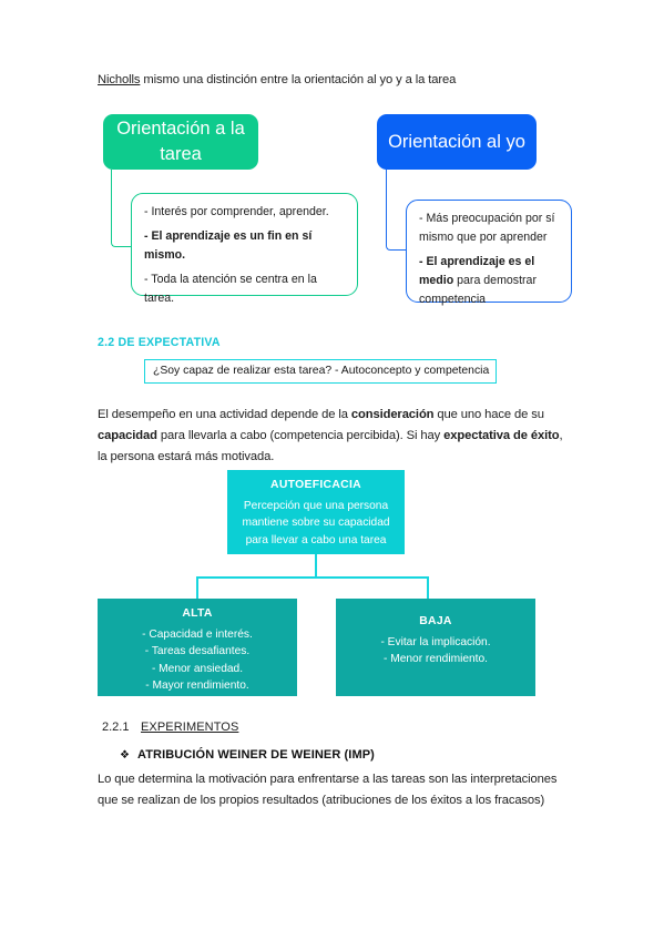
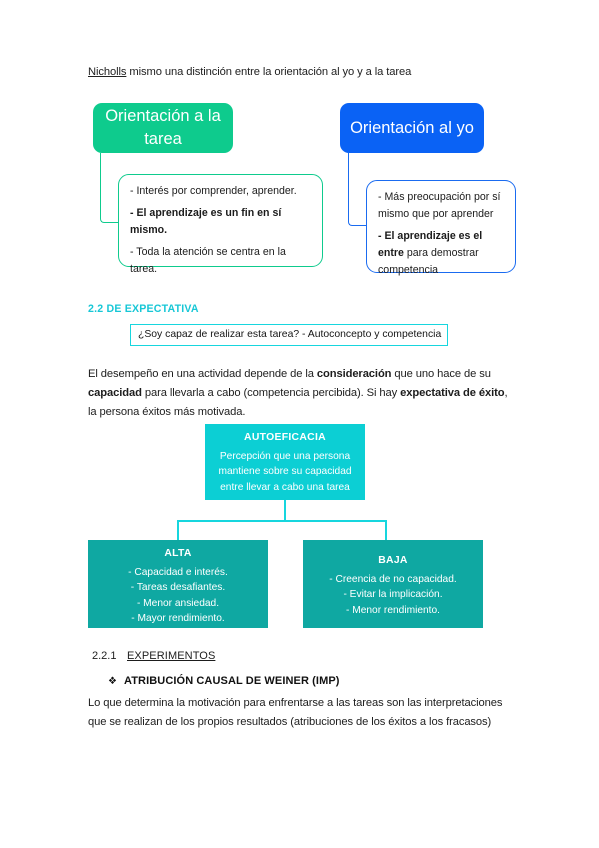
  Nicholls mismo una distinción entre la orientación al yo y a la tarea
  Orientación a la tarea
  - Interés por comprender, aprender.
  - El aprendizaje es un fin en sí mismo.
  - Toda la atención se centra en la tarea.
  Orientación al yo
  - Más preocupación por sí mismo que por aprender
- - El aprendizaje es el medio para demostrar competencia
+ - El aprendizaje es el entre para demostrar competencia
  2.2 DE EXPECTATIVA
  ¿Soy capaz de realizar esta tarea? - Autoconcepto y competencia
- El desempeño en una actividad depende de la consideración que uno hace de su capacidad para llevarla a cabo (competencia percibida). Si hay expectativa de éxito, la persona estará más motivada.
+ El desempeño en una actividad depende de la consideración que uno hace de su capacidad para llevarla a cabo (competencia percibida). Si hay expectativa de éxito, la persona éxitos más motivada.
  AUTOEFICACIA
  Percepción que una persona
  mantiene sobre su capacidad
- para llevar a cabo una tarea
+ entre llevar a cabo una tarea
  ALTA
  - Capacidad e interés.
  - Tareas desafiantes.
  - Menor ansiedad.
  - Mayor rendimiento.
  BAJA
+ - Creencia de no capacidad.
  - Evitar la implicación.
  - Menor rendimiento.
  2.2.1
  EXPERIMENTOS
- ❖ ATRIBUCIÓN WEINER DE WEINER (IMP)
+ ❖ ATRIBUCIÓN CAUSAL DE WEINER (IMP)
  Lo que determina la motivación para enfrentarse a las tareas son las interpretaciones que se realizan de los propios resultados (atribuciones de los éxitos a los fracasos)
